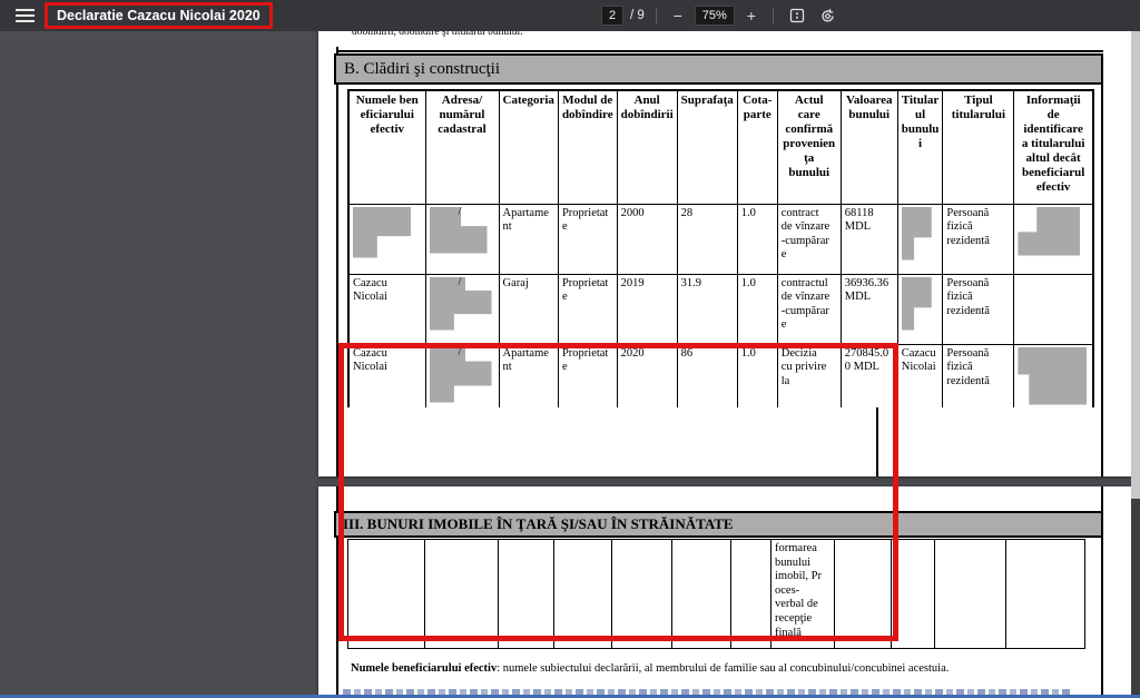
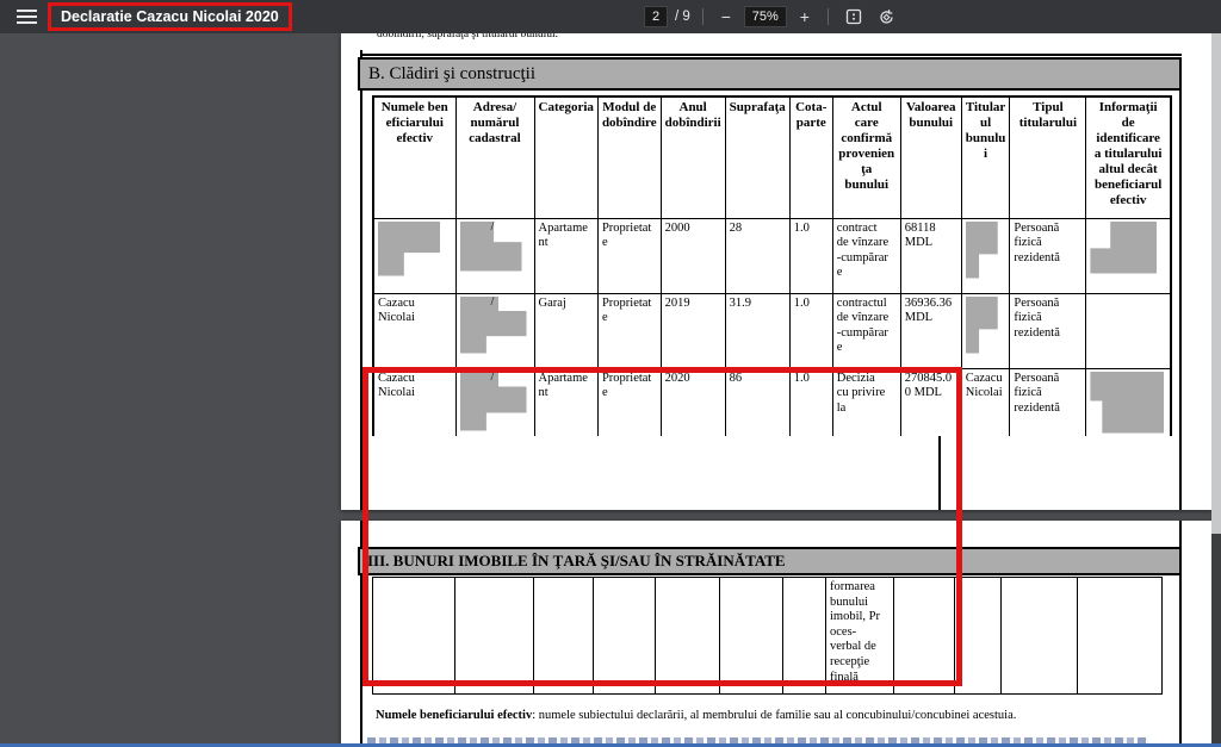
  Declaratie Cazacu Nicolai 2020
  2
  / 9
  −
  75%
  +
- dobîndirii, dobîndire şi titularul bunului.
+ dobîndirii, suprafaţa şi titularul bunului.
  B. Clădiri şi construcţii
  Numele ben eficiarului efectiv	Adresa/ numărul cadastral	Categoria	Modul de dobîndire	Anul dobîndirii	Suprafaţa	Cota- parte	Actul care confirmă provenien ţa bunului	Valoarea bunului	Titular ul bunulu i	Tipul titularului	Informaţii de identificare a titularului altul decât beneficiarul efectiv
  	/	Apartame nt	Proprietat e	2000	28	1.0	contract de vînzare -cumpărar e	68118 MDL		Persoană fizică rezidentă
  Cazacu Nicolai	/	Garaj	Proprietat e	2019	31.9	1.0	contractul de vînzare -cumpărar e	36936.36 MDL		Persoană fizică rezidentă
  Cazacu Nicolai	/	Apartame nt	Proprietat e	2020	86	1.0	Decizia cu privire la	270845.0 0 MDL	Cazacu Nicolai	Persoană fizică rezidentă
  III. BUNURI IMOBILE ÎN ŢARĂ ŞI/SAU ÎN STRĂINĂTATE
  							formarea bunului imobil, Pr oces- verbal de recepţie finală
  Numele beneficiarului efectiv: numele subiectului declarării, al membrului de familie sau al concubinului/concubinei acestuia.
